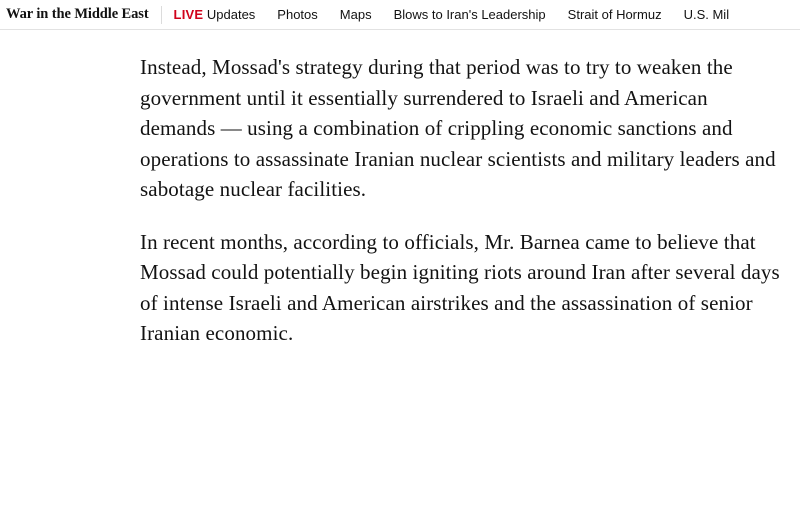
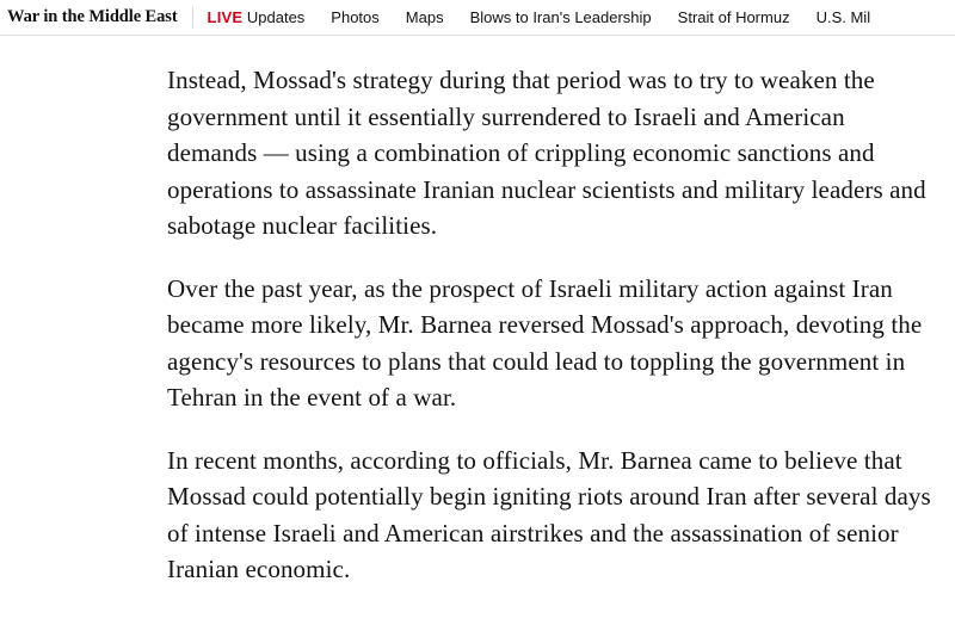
  War in the Middle East
  LIVE Updates
  Photos
  Maps
  Blows to Iran's Leadership
  Strait of Hormuz
  U.S. Mil
  Instead, Mossad's strategy during that period was to try to weaken the government until it essentially surrendered to Israeli and American demands — using a combination of crippling economic sanctions and operations to assassinate Iranian nuclear scientists and military leaders and sabotage nuclear facilities.
+ Over the past year, as the prospect of Israeli military action against Iran became more likely, Mr. Barnea reversed Mossad's approach, devoting the agency's resources to plans that could lead to toppling the government in Tehran in the event of a war.
  In recent months, according to officials, Mr. Barnea came to believe that Mossad could potentially begin igniting riots around Iran after several days of intense Israeli and American airstrikes and the assassination of senior Iranian economic.
